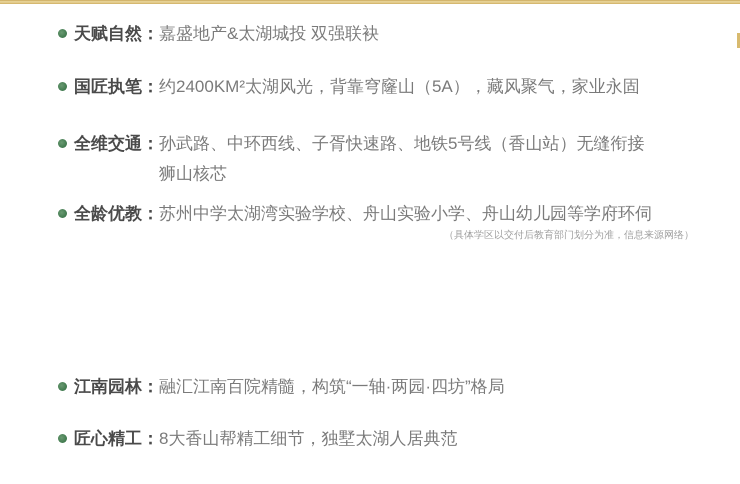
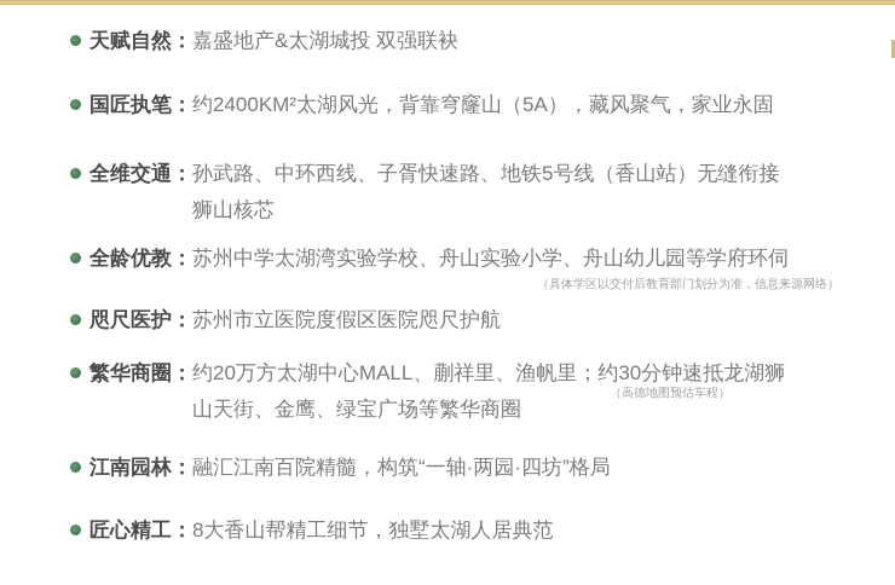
  天赋自然：
  嘉盛地产&太湖城投 双强联袂
  国匠执笔：
  约2400KM²太湖风光，背靠穹窿山（5A），藏风聚气，家业永固
  全维交通：
  孙武路、中环西线、子胥快速路、地铁5号线（香山站）无缝衔接
  狮山核芯
  全龄优教：
  苏州中学太湖湾实验学校、舟山实验小学、舟山幼儿园等学府环伺
  （具体学区以交付后教育部门划分为准，信息来源网络）
+ 咫尺医护：
+ 苏州市立医院度假区医院咫尺护航
+ 繁华商圈：
+ 约20万方太湖中心MALL、蒯祥里、渔帆里；约30分钟速抵龙湖狮
+ 山天街、金鹰、绿宝广场等繁华商圈
+ （高德地图预估车程）
  江南园林：
  融汇江南百院精髓，构筑“一轴·两园·四坊”格局
  匠心精工：
  8大香山帮精工细节，独墅太湖人居典范
